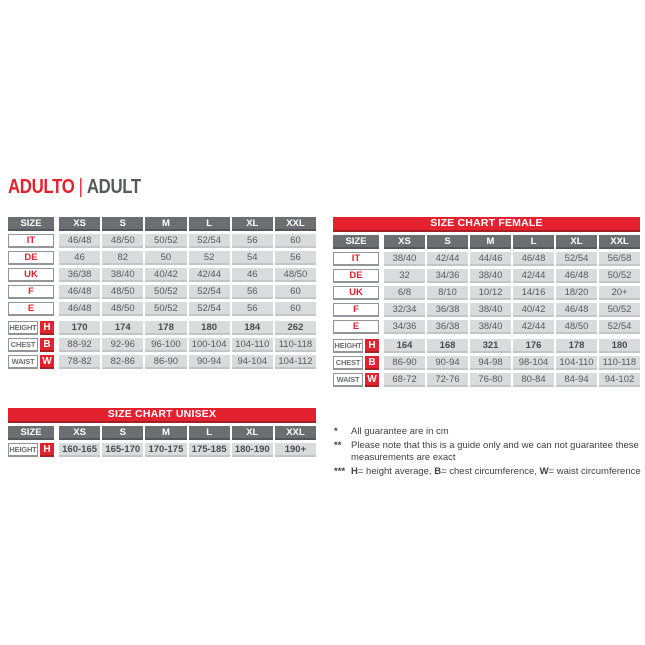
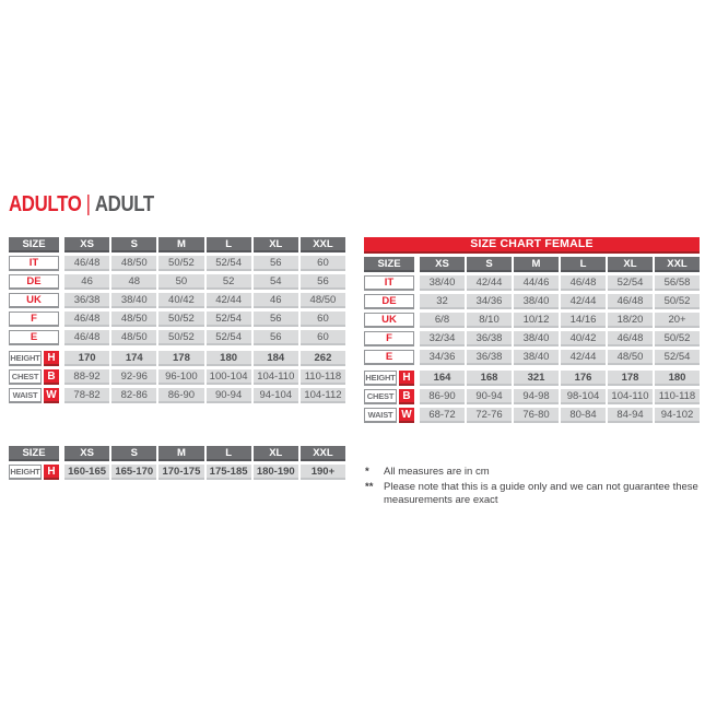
  ADULTO | ADULT
  SIZE
  XS
  S
  M
  L
  XL
  XXL
  IT
  46/48
  48/50
  50/52
  52/54
  56
  60
  DE
  46
- 82
+ 48
  50
  52
  54
  56
  UK
  36/38
  38/40
  40/42
  42/44
  46
  48/50
  F
  46/48
  48/50
  50/52
  52/54
  56
  60
  E
  46/48
  48/50
  50/52
  52/54
  56
  60
  HEIGHT
  H
  170
  174
  178
  180
  184
  262
  CHEST
  B
  88-92
  92-96
  96-100
  100-104
  104-110
  110-118
  WAIST
  W
  78-82
  82-86
  86-90
  90-94
  94-104
  104-112
  SIZE CHART FEMALE
  SIZE
  XS
  S
  M
  L
  XL
  XXL
  IT
  38/40
  42/44
  44/46
  46/48
  52/54
  56/58
  DE
  32
  34/36
  38/40
  42/44
  46/48
  50/52
  UK
  6/8
  8/10
  10/12
  14/16
  18/20
  20+
  F
  32/34
  36/38
  38/40
  40/42
  46/48
  50/52
  E
  34/36
  36/38
  38/40
  42/44
  48/50
  52/54
  HEIGHT
  H
  164
  168
  321
  176
  178
  180
  CHEST
  B
  86-90
  90-94
  94-98
  98-104
  104-110
  110-118
  WAIST
  W
  68-72
  72-76
  76-80
  80-84
  84-94
  94-102
- SIZE CHART UNISEX
  SIZE
  XS
  S
  M
  L
  XL
  XXL
  HEIGHT
  H
  160-165
  165-170
  170-175
  175-185
  180-190
  190+
  *
- All guarantee are in cm
+ All measures are in cm
  **
  Please note that this is a guide only and we can not guarantee these measurements are exact
- ***
- H= height average, B= chest circumference, W= waist circumference
